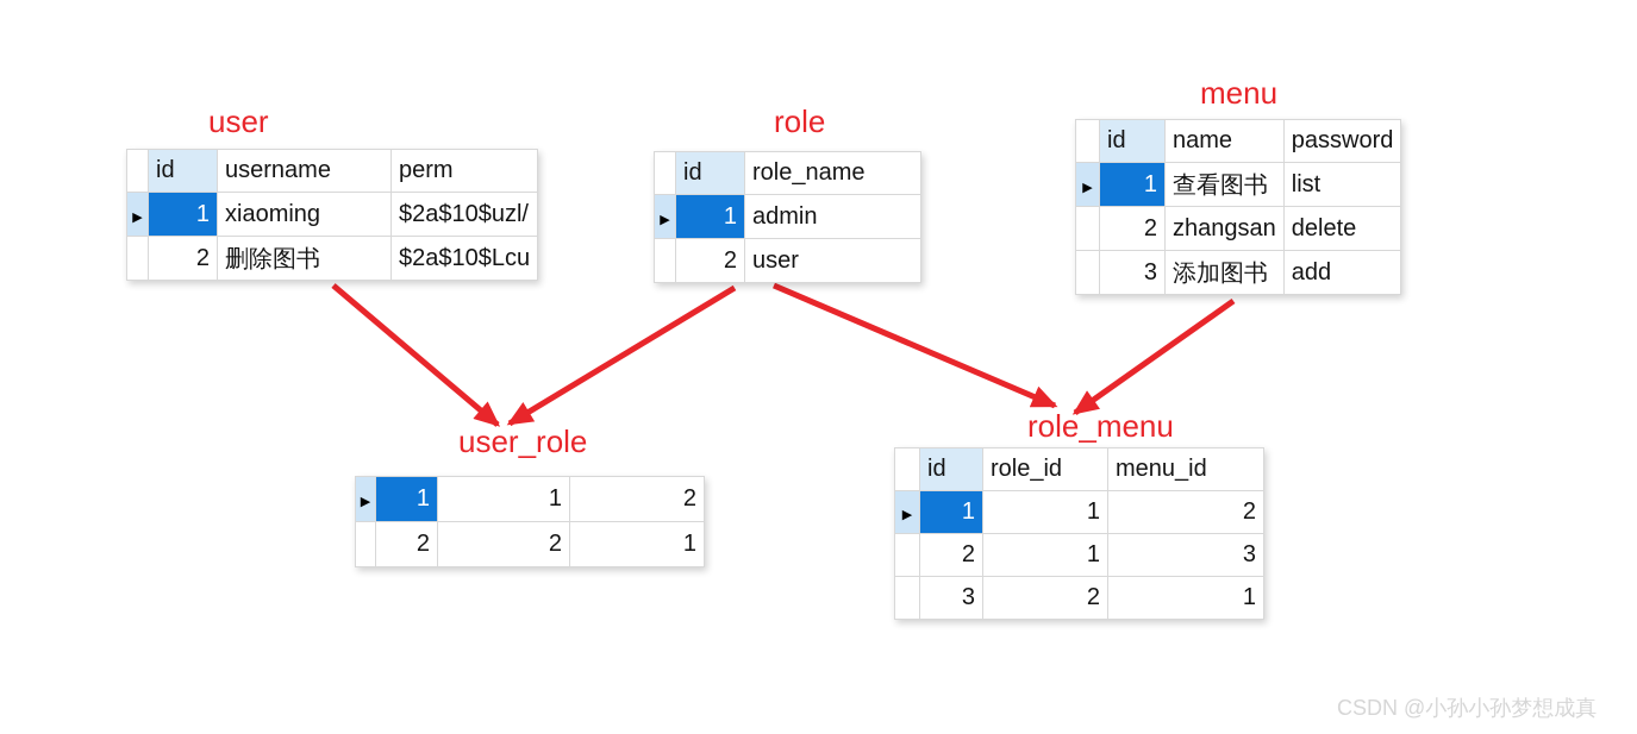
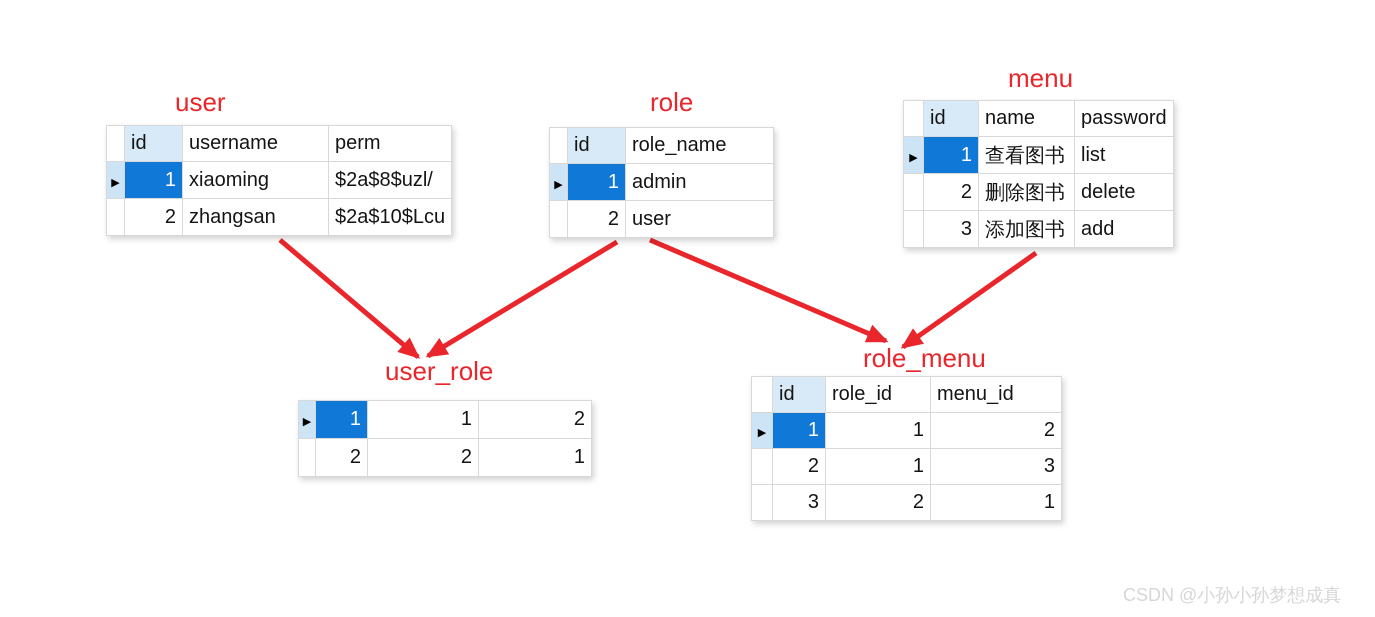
  user
  role
  menu
  user_role
  role_menu
  	id	username	perm
- ▶	1	xiaoming	$2a$10$uzl/
+ ▶	1	xiaoming	$2a$8$uzl/
- 	2	删除图书	$2a$10$Lcu
+ 	2	zhangsan	$2a$10$Lcu
  	id	role_name
  ▶	1	admin
  	2	user
  	id	name	password
  ▶	1	查看图书	list
- 	2	zhangsan	delete
+ 	2	删除图书	delete
  	3	添加图书	add
  ▶	1	1	2
  	2	2	1
  	id	role_id	menu_id
  ▶	1	1	2
  	2	1	3
  	3	2	1
  CSDN @小孙小孙梦想成真
